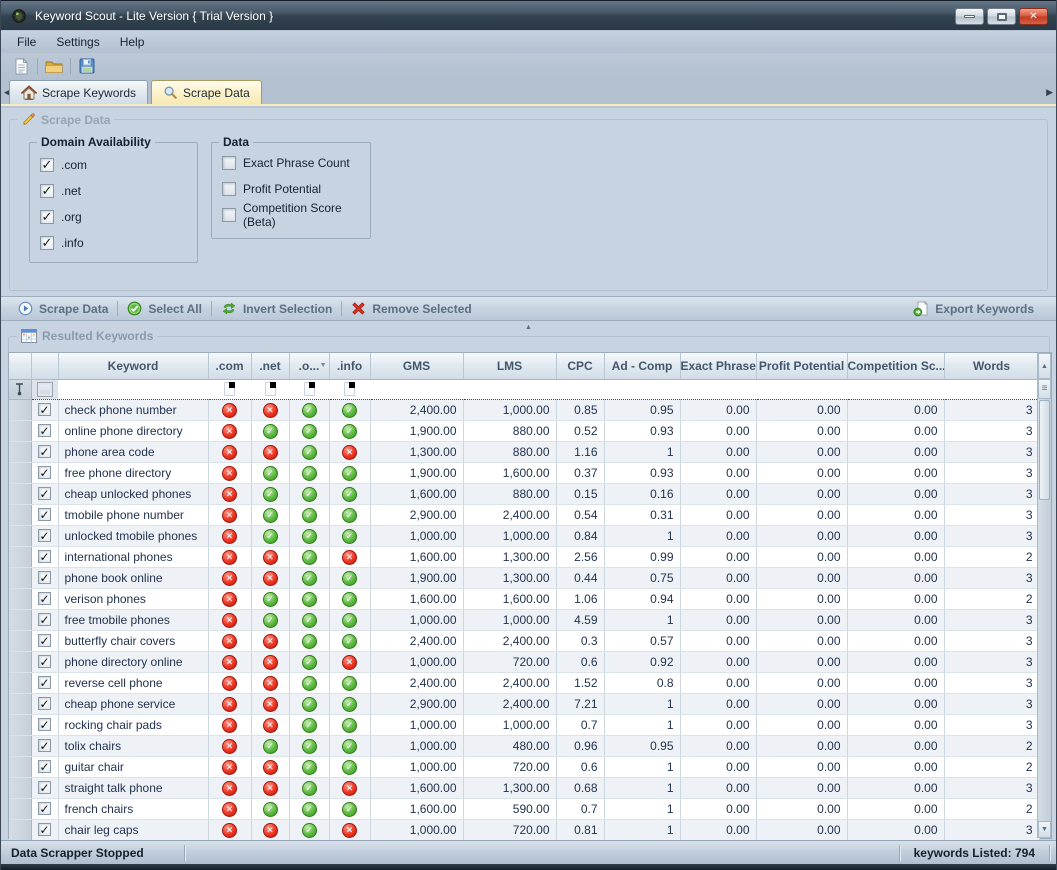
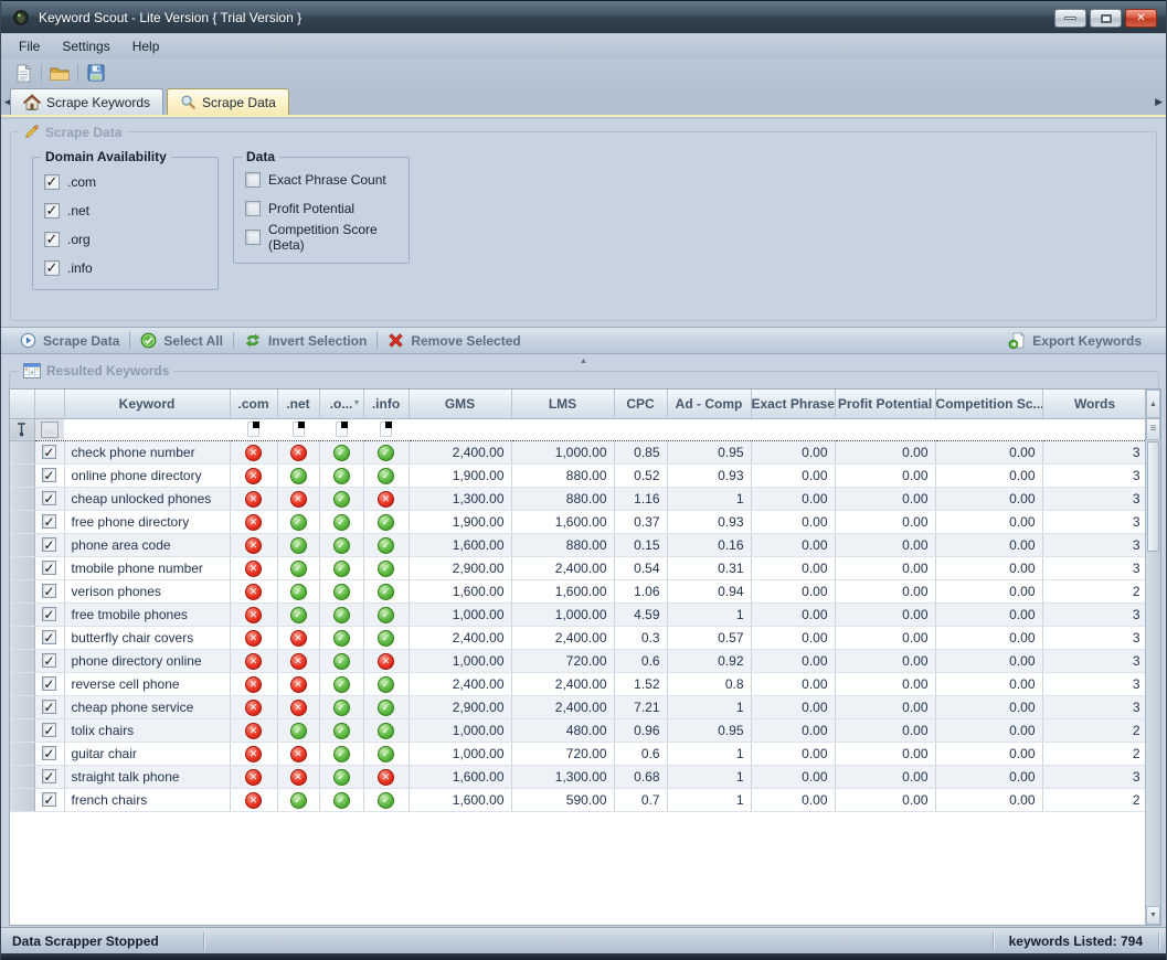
  Keyword Scout - Lite Version { Trial Version }
  ✕
  File
  Settings
  Help
  ◀
  Scrape Keywords
  Scrape Data
  ▶
  Scrape Data
  Domain Availability
  ✓
  .com
  ✓
  .net
  ✓
  .org
  ✓
  .info
  Data
  Exact Phrase Count
  Profit Potential
  Competition Score (Beta)
  Scrape Data
  Select All
  Invert Selection
  Remove Selected
  Export Keywords
  Resulted Keywords
  		Keyword	.com	.net	.o...	.info	GMS	LMS	CPC	Ad - Comp	Exact Phrase	Profit Potential	Competition Sc..	Words
  	✓	check phone number	✕	✕	✓	✓	2,400.00	1,000.00	0.85	0.95	0.00	0.00	0.00	3
  	✓	online phone directory	✕	✓	✓	✓	1,900.00	880.00	0.52	0.93	0.00	0.00	0.00	3
- 	✓	phone area code	✕	✕	✓	✕	1,300.00	880.00	1.16	1	0.00	0.00	0.00	3
+ 	✓	cheap unlocked phones	✕	✕	✓	✕	1,300.00	880.00	1.16	1	0.00	0.00	0.00	3
  	✓	free phone directory	✕	✓	✓	✓	1,900.00	1,600.00	0.37	0.93	0.00	0.00	0.00	3
- 	✓	cheap unlocked phones	✕	✓	✓	✓	1,600.00	880.00	0.15	0.16	0.00	0.00	0.00	3
+ 	✓	phone area code	✕	✓	✓	✓	1,600.00	880.00	0.15	0.16	0.00	0.00	0.00	3
  	✓	tmobile phone number	✕	✓	✓	✓	2,900.00	2,400.00	0.54	0.31	0.00	0.00	0.00	3
- 	✓	unlocked tmobile phones	✕	✓	✓	✓	1,000.00	1,000.00	0.84	1	0.00	0.00	0.00	3
- 	✓	international phones	✕	✕	✓	✕	1,600.00	1,300.00	2.56	0.99	0.00	0.00	0.00	2
- 	✓	phone book online	✕	✕	✓	✓	1,900.00	1,300.00	0.44	0.75	0.00	0.00	0.00	3
  	✓	verison phones	✕	✓	✓	✓	1,600.00	1,600.00	1.06	0.94	0.00	0.00	0.00	2
  	✓	free tmobile phones	✕	✓	✓	✓	1,000.00	1,000.00	4.59	1	0.00	0.00	0.00	3
  	✓	butterfly chair covers	✕	✕	✓	✓	2,400.00	2,400.00	0.3	0.57	0.00	0.00	0.00	3
  	✓	phone directory online	✕	✕	✓	✕	1,000.00	720.00	0.6	0.92	0.00	0.00	0.00	3
  	✓	reverse cell phone	✕	✕	✓	✓	2,400.00	2,400.00	1.52	0.8	0.00	0.00	0.00	3
  	✓	cheap phone service	✕	✕	✓	✓	2,900.00	2,400.00	7.21	1	0.00	0.00	0.00	3
- 	✓	rocking chair pads	✕	✕	✓	✓	1,000.00	1,000.00	0.7	1	0.00	0.00	0.00	3
  	✓	tolix chairs	✕	✓	✓	✓	1,000.00	480.00	0.96	0.95	0.00	0.00	0.00	2
  	✓	guitar chair	✕	✕	✓	✓	1,000.00	720.00	0.6	1	0.00	0.00	0.00	2
  	✓	straight talk phone	✕	✕	✓	✕	1,600.00	1,300.00	0.68	1	0.00	0.00	0.00	3
  	✓	french chairs	✕	✓	✓	✓	1,600.00	590.00	0.7	1	0.00	0.00	0.00	2
- 	✓	chair leg caps	✕	✕	✓	✕	1,000.00	720.00	0.81	1	0.00	0.00	0.00	3
  ≡
  Data Scrapper Stopped
  keywords Listed: 794
